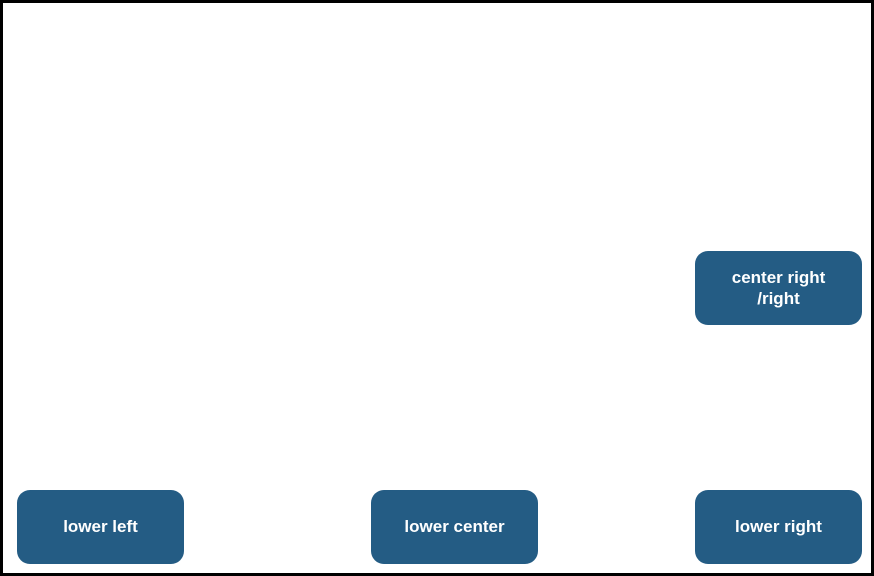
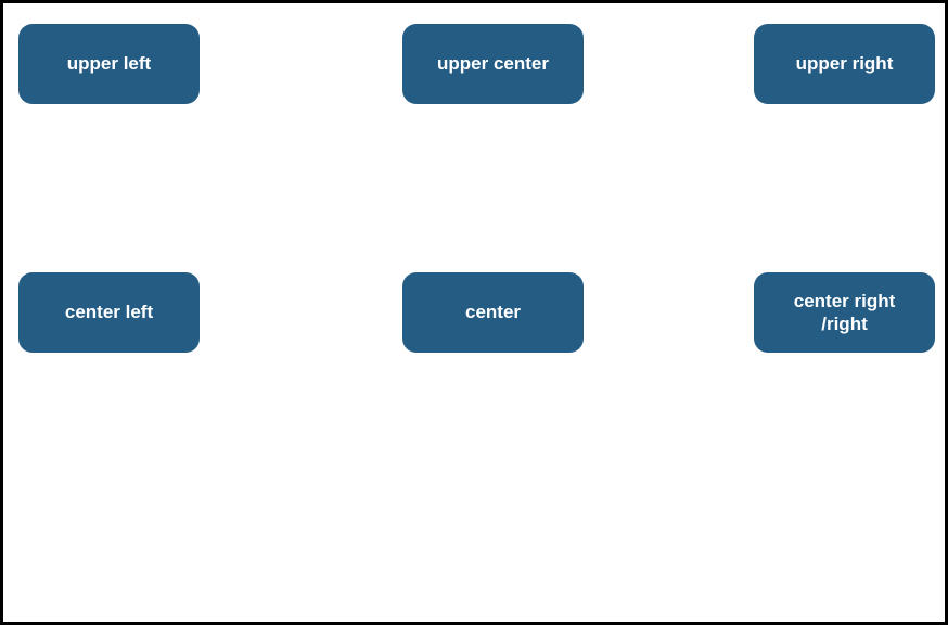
+ upper left
+ upper center
+ upper right
+ center left
+ center
  center right
  /right
- lower left
- lower center
- lower right
